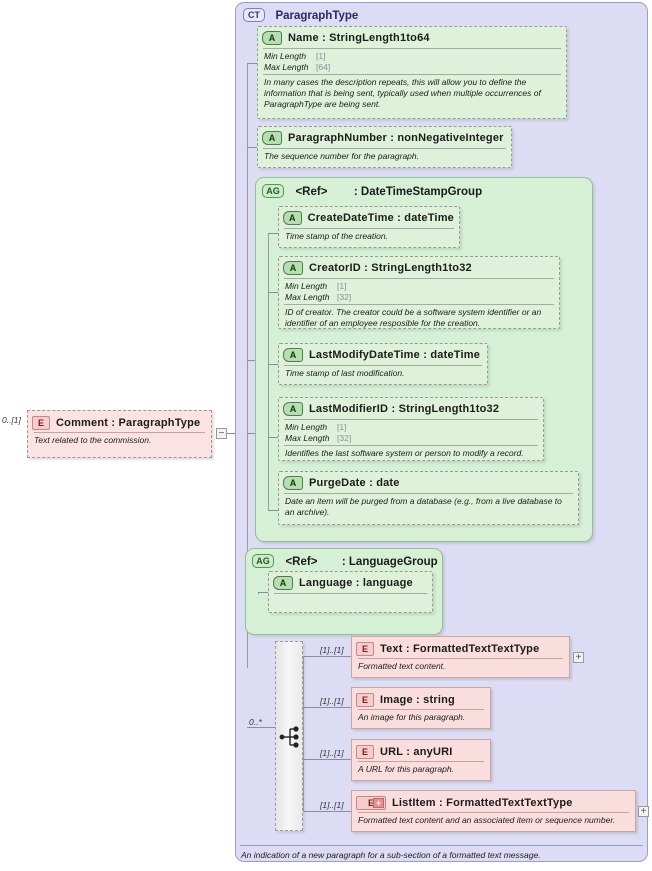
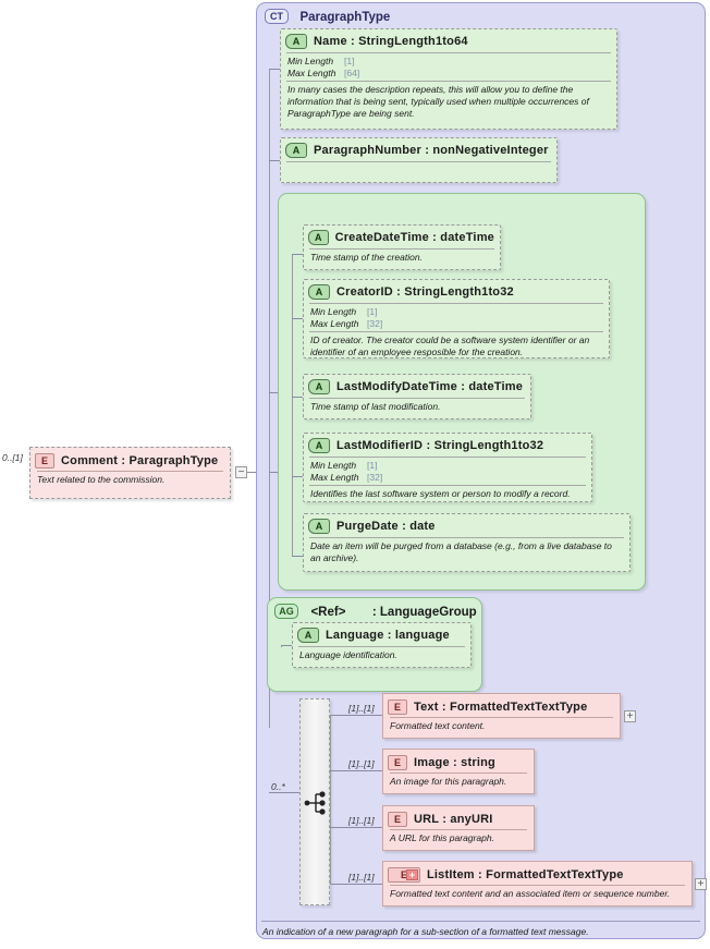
  0..[1]
  E
  Comment : ParagraphType
  Text related to the commission.
  −
  CT ParagraphType
  A
  Name : StringLength1to64
  Min Length [1]
  Max Length [64]
  In many cases the description repeats, this will allow you to define the information that is being sent, typically used when multiple occurrences of ParagraphType are being sent.
  A
  ParagraphNumber : nonNegativeInteger
- The sequence number for the paragraph.
- AG <Ref> : DateTimeStampGroup
  A
  CreateDateTime : dateTime
  Time stamp of the creation.
  A
  CreatorID : StringLength1to32
  Min Length [1]
  Max Length [32]
  ID of creator. The creator could be a software system identifier or an identifier of an employee resposible for the creation.
  A
  LastModifyDateTime : dateTime
  Time stamp of last modification.
  A
  LastModifierID : StringLength1to32
  Min Length [1]
  Max Length [32]
  Identifies the last software system or person to modify a record.
  A
  PurgeDate : date
  Date an item will be purged from a database (e.g., from a live database to an archive).
  AG <Ref> : LanguageGroup
  A
  Language : language
+ Language identification.
  0..*
  [1]..[1]
  E
  Text : FormattedTextTextType
  Formatted text content.
  +
  [1]..[1]
  E
  Image : string
  An image for this paragraph.
  [1]..[1]
  E
  URL : anyURI
  A URL for this paragraph.
  [1]..[1]
  E
  +
  ListItem : FormattedTextTextType
  Formatted text content and an associated item or sequence number.
  +
  An indication of a new paragraph for a sub-section of a formatted text message.
